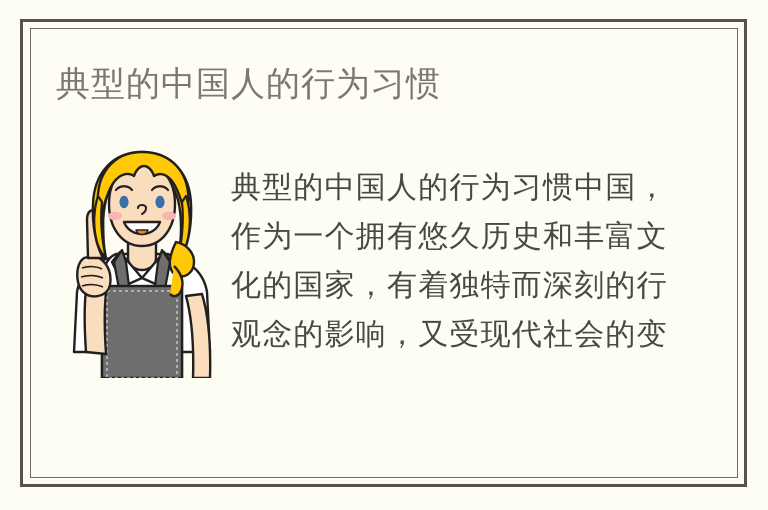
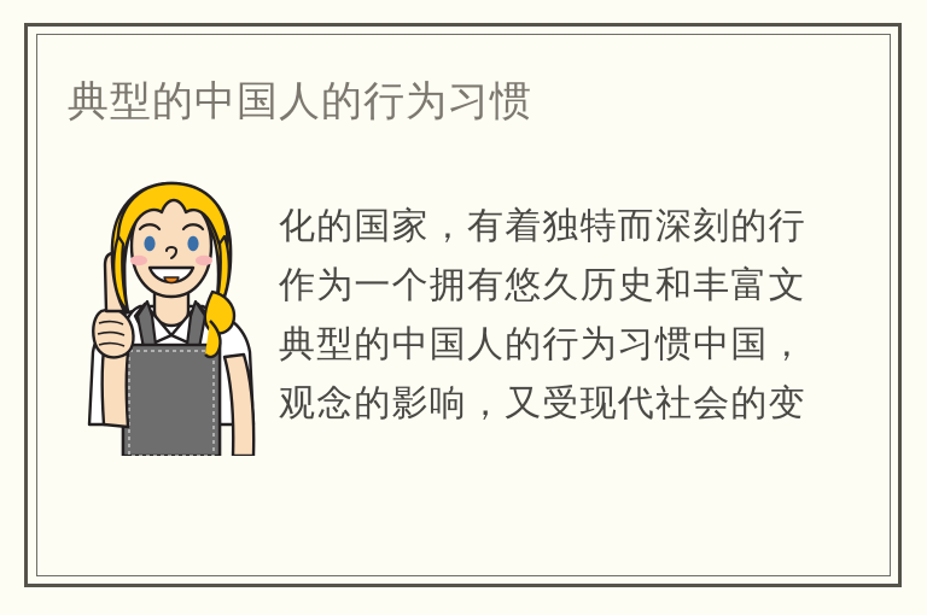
  典型的中国人的行为习惯
- 典型的中国人的行为习惯中国，
+ 化的国家，有着独特而深刻的行
  作为一个拥有悠久历史和丰富文
- 化的国家，有着独特而深刻的行
+ 典型的中国人的行为习惯中国，
  观念的影响，又受现代社会的变
